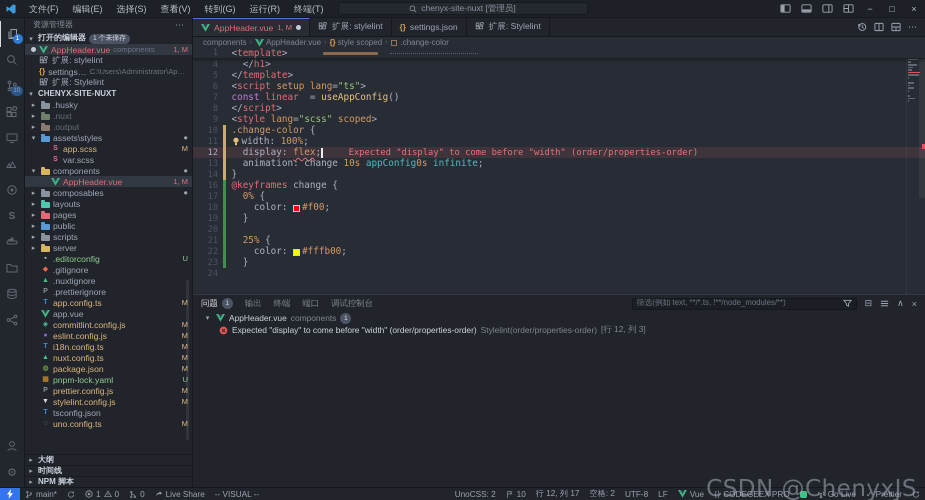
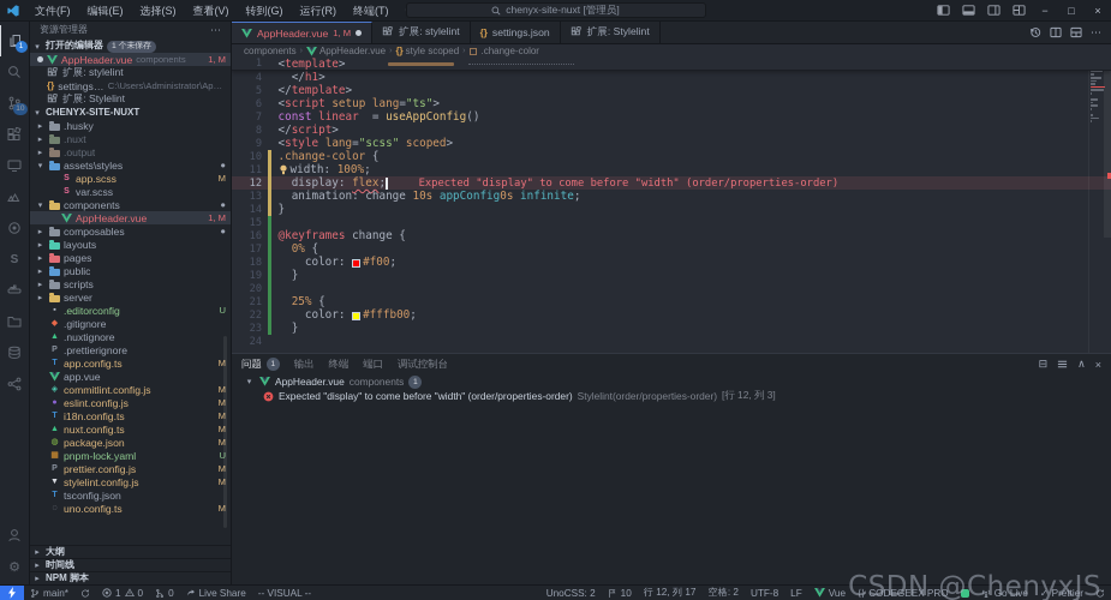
  文件(F)
  编辑(E)
  选择(S)
  查看(V)
  转到(G)
  运行(R)
  终端(T)
  chenyx-site-nuxt [管理员]
  −
  □
  ×
  S
  ⚙
  资源管理器
  ⋯
  打开的编辑器
  AppHeader.vue
  components
  1, M
  扩展: stylelint
  {}
  settings.js
  C:\Users\Administrator\AppD
  扩展: Stylelint
  CHENYX-SITE-NUXT
  .husky
  .nuxt
  .output
  assets\styles
  ●
  app.scss
  M
  var.scss
  components
  ●
  AppHeader.vue
  1, M
  composables
  ●
  layouts
  pages
  public
  scripts
  server
  .editorconfig
  U
  .gitignore
  .nuxtignore
  .prettierignore
  app.config.ts
  M
  app.vue
  commitlint.config.js
  M
  eslint.config.js
  M
  i18n.config.ts
  M
  nuxt.config.ts
  M
  package.json
  M
  pnpm-lock.yaml
  U
  prettier.config.js
  M
  stylelint.config.js
  M
  tsconfig.json
  uno.config.ts
  M
  大纲
  时间线
  NPM 脚本
  AppHeader.vue
  1, M
  扩展: stylelint
  {}
  settings.json
  扩展: Stylelint
  ⋯
  components
  AppHeader.vue
  {}
  style scoped
  .change-color
  1
  <
  template
  >
  4
  </
  h1
  >
  5
  </
  template
  >
  6
  <
  script
  setup
  lang
  =
  "ts"
  >
  7
  const
  linear
  =
  useAppConfig
  ()
  8
  </
  script
  >
  9
  <
  style
  lang
  =
  "scss"
  scoped
  >
  10
  .change-color
  {
  11
  width
  :
  100%
  ;
  12
  display
  :
  flex
  ;
  Expected "display" to come before "width" (order/properties-order)
  13
  animation
  :
  change
  10s
  appConfig
  0s
  infinite
  ;
  14
  }
+ 15
  16
  @keyframes
  change
  {
  17
  0%
  {
  18
  color
  :
  #f00
  ;
  19
  }
  20
  21
  25%
  {
  22
  color
  :
  #fffb00
  ;
  23
  }
  24
  问题
  输出
  终端
  端口
  调试控制台
- 筛选(例如 text, **/*.ts, !**/node_modules/**)
  ⊟
  ∧
  ×
  AppHeader.vue
  components
  Expected "display" to come before "width" (order/properties-order)
  Stylelint(order/properties-order)
  [行 12, 列 3]
  main*
  1
  0
  0
  Live Share
  -- VISUAL --
  UnoCSS: 2
  10
  行 12, 列 17
  空格: 2
  UTF-8
  LF
  Vue
  ⟨⟩
  CODEGEEX PRO
  Go Live
  ✓
  Prettier
  CSDN @ChenyxJS
